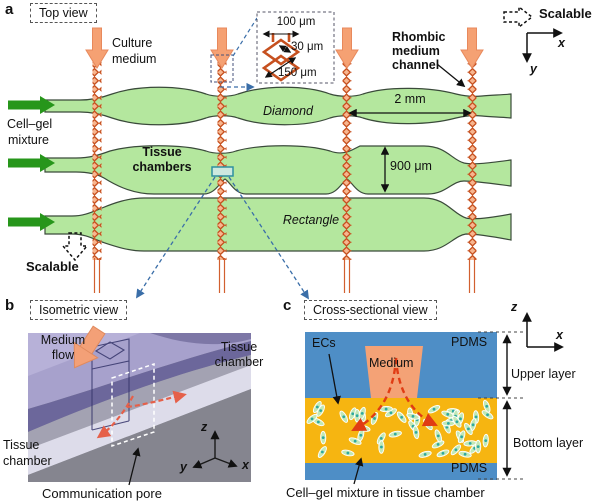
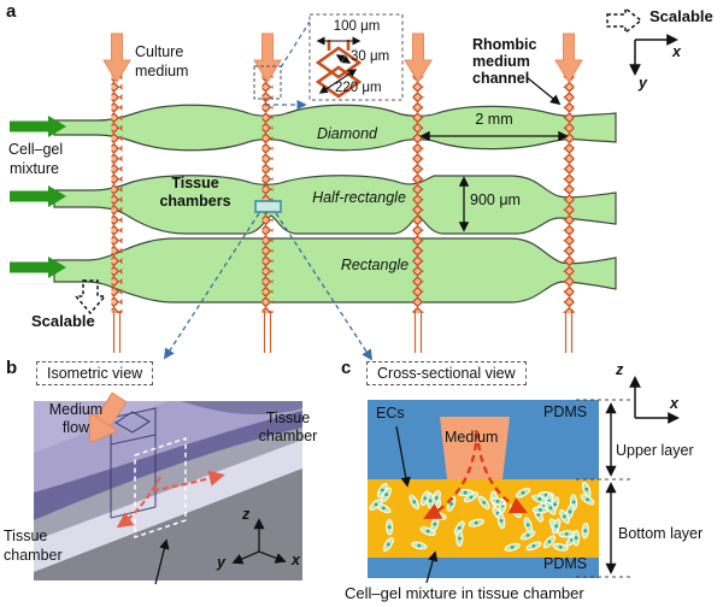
  a
- Top view
  Culture
  medium
  Scalable
  x
  y
  Rhombic
  medium
  channel
  100 μm
  30 μm
- 150 μm
+ 220 μm
  Cell–gel
  mixture
  Tissue
  chambers
  Diamond
+ Half-rectangle
  Rectangle
  2 mm
  900 μm
  Scalable
  b
  Isometric view
  Medium
  flow
  Tissue
  chamber
  Tissue
  chamber
- Communication pore
  z
  y
  x
  c
  Cross-sectional view
  ECs
  PDMS
  Medium
  Upper layer
  Bottom layer
  PDMS
  Cell–gel mixture in tissue chamber
  z
  x
